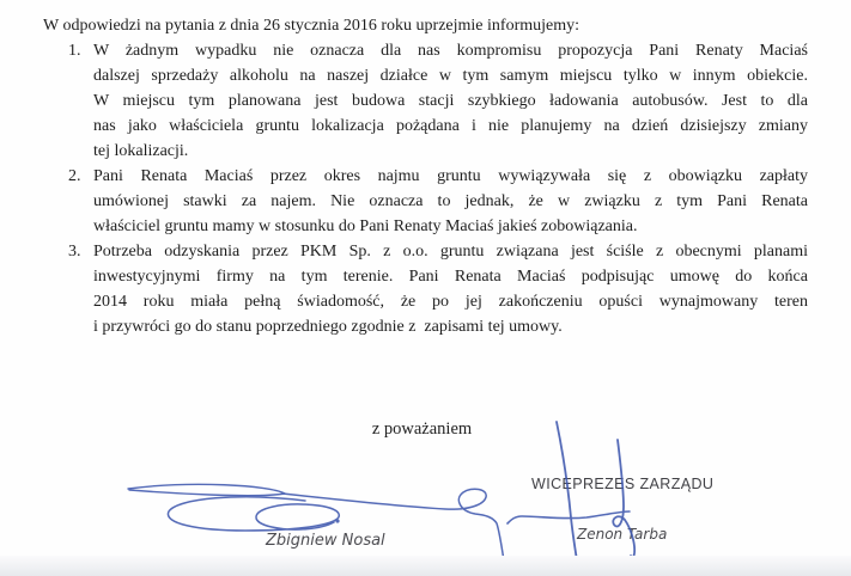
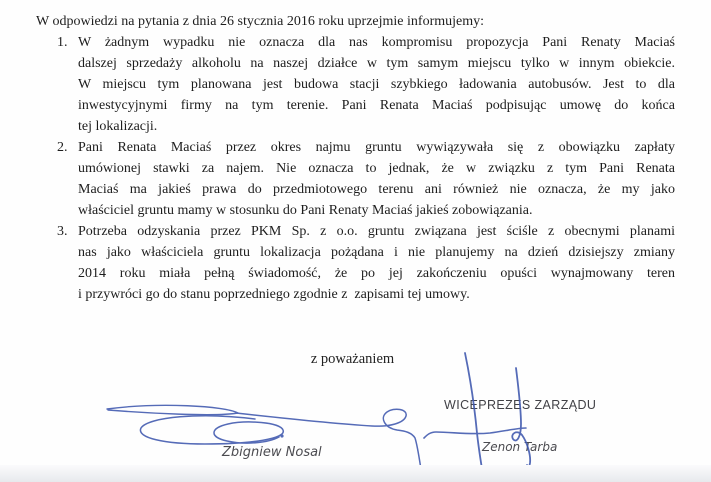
  W odpowiedzi na pytania z dnia 26 stycznia 2016 roku uprzejmie informujemy:
  1.
  W żadnym wypadku nie oznacza dla nas kompromisu propozycja Pani Renaty Maciaś
  dalszej sprzedaży alkoholu na naszej działce w tym samym miejscu tylko w innym obiekcie.
  W miejscu tym planowana jest budowa stacji szybkiego ładowania autobusów. Jest to dla
- nas jako właściciela gruntu lokalizacja pożądana i nie planujemy na dzień dzisiejszy zmiany
+ inwestycyjnymi firmy na tym terenie. Pani Renata Maciaś podpisując umowę do końca
  tej lokalizacji.
  2.
  Pani Renata Maciaś przez okres najmu gruntu wywiązywała się z obowiązku zapłaty
  umówionej stawki za najem. Nie oznacza to jednak, że w związku z tym Pani Renata
+ Maciaś ma jakieś prawa do przedmiotowego terenu ani również nie oznacza, że my jako
  właściciel gruntu mamy w stosunku do Pani Renaty Maciaś jakieś zobowiązania.
  3.
  Potrzeba odzyskania przez PKM Sp. z o.o. gruntu związana jest ściśle z obecnymi planami
- inwestycyjnymi firmy na tym terenie. Pani Renata Maciaś podpisując umowę do końca
+ nas jako właściciela gruntu lokalizacja pożądana i nie planujemy na dzień dzisiejszy zmiany
  2014 roku miała pełną świadomość, że po jej zakończeniu opuści wynajmowany teren
  i przywróci go do stanu poprzedniego zgodnie z zapisami tej umowy.
  z poważaniem
  Zbigniew Nosal
  WICEPREZES ZARZĄDU
  Zenon Tarba
